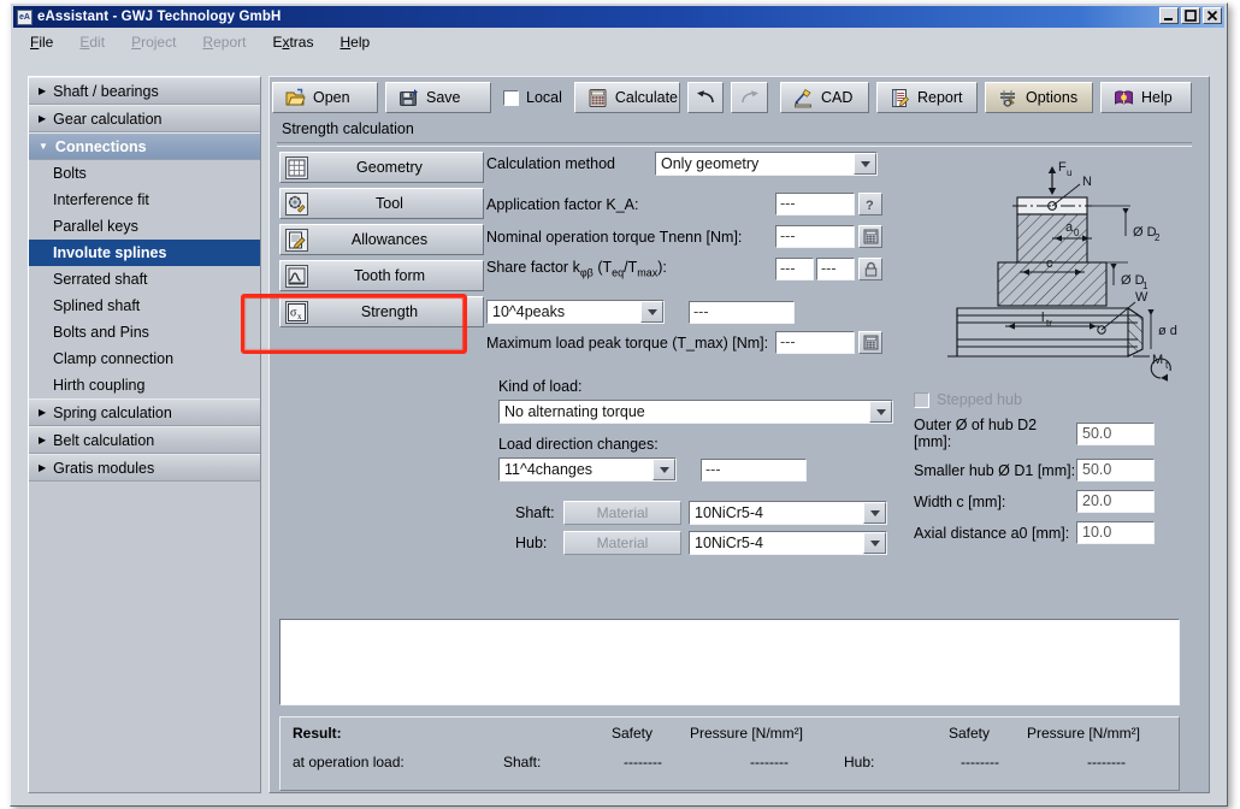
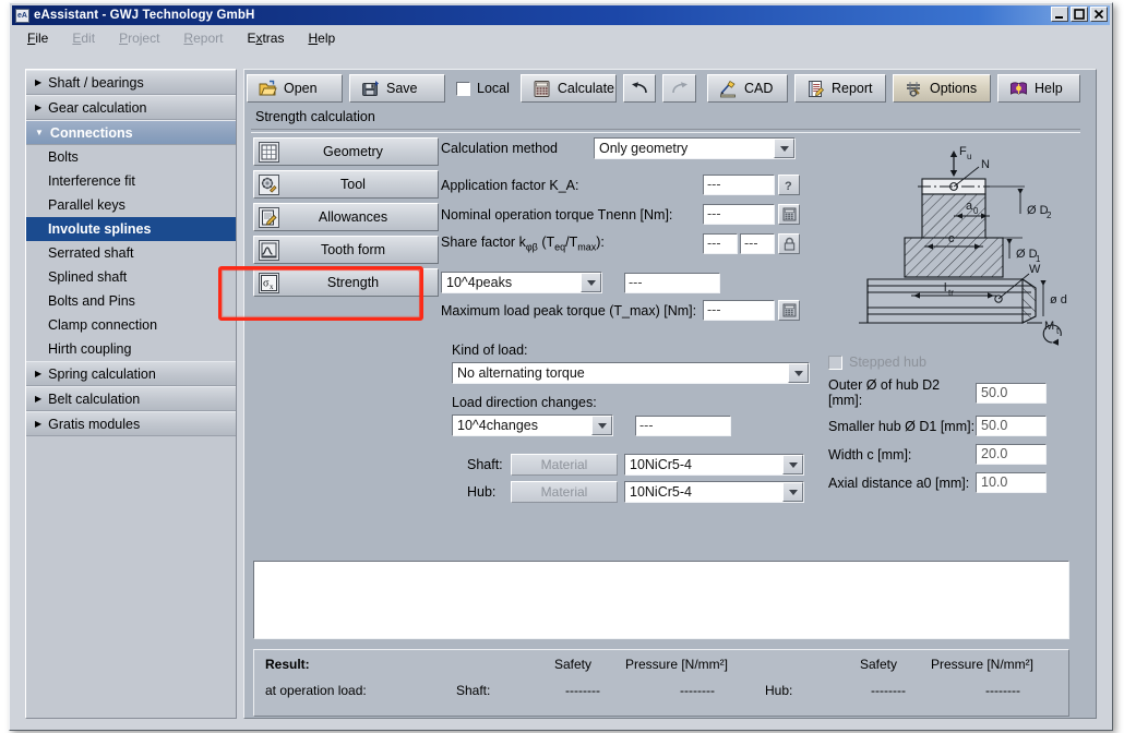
  eAssistant - GWJ Technology GmbH
  File
  Edit
  Project
  Report
  Extras
  Help
  ▶
  Shaft / bearings
  ▶
  Gear calculation
  ▼
  Connections
  Bolts
  Interference fit
  Parallel keys
  Involute splines
  Serrated shaft
  Splined shaft
  Bolts and Pins
  Clamp connection
  Hirth coupling
  ▶
  Spring calculation
  ▶
  Belt calculation
  ▶
  Gratis modules
  Open
  Save
  Local
  Calculate
  CAD
  Report
  Options
  Help
  Strength calculation
  Geometry
  Tool
  Allowances
  Tooth form
  σ
  x
  Strength
  Calculation method
  Only geometry
  Application factor K_A:
  ---
  ?
  Nominal operation torque Tnenn [Nm]:
  ---
  Share factor kφβ (Teq/Tmax):
  ---
  ---
  10^4peaks
  ---
  Maximum load peak torque (T_max) [Nm]:
  ---
  Kind of load:
  No alternating torque
  Load direction changes:
- 11^4changes
+ 10^4changes
  ---
  Shaft:
  Material
  10NiCr5-4
  Hub:
  Material
  10NiCr5-4
  F
  u
  N
  a
  0
  c
  Ø D
  2
  Ø D
  1
  W
  l
  tr
  ø d
  t
  Stepped hub
  Outer Ø of hub D2 [mm]:
  50.0
  Smaller hub Ø D1 [mm]:
  50.0
  Width c [mm]:
  20.0
  Axial distance a0 [mm]:
  10.0
  Result:
  Safety
  Pressure [N/mm²]
  Safety
  Pressure [N/mm²]
  at operation load:
  Shaft:
  --------
  --------
  Hub:
  --------
  --------
